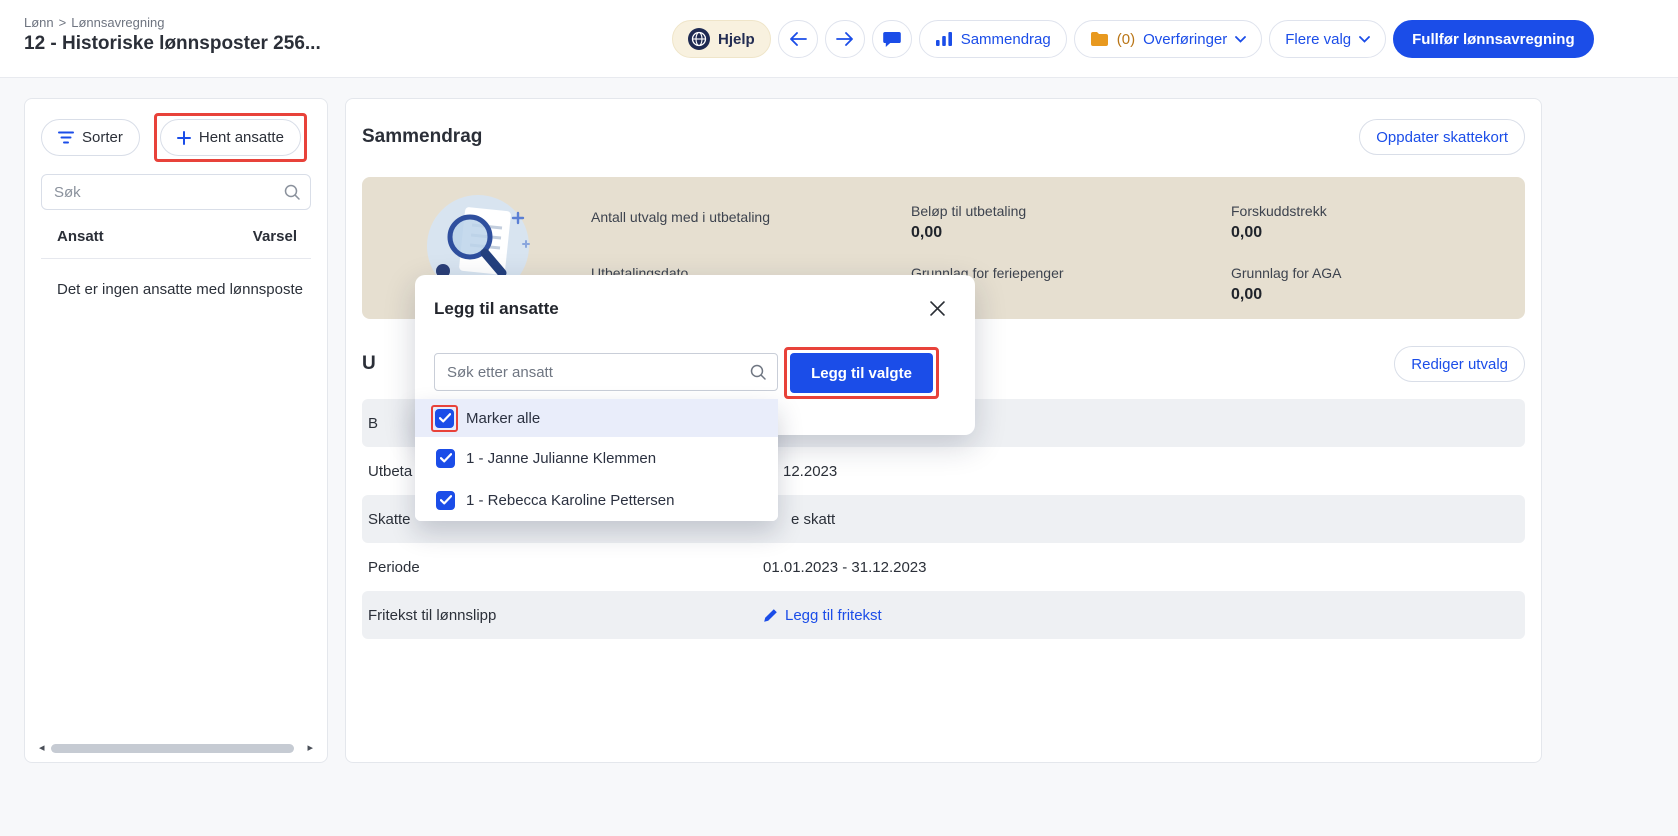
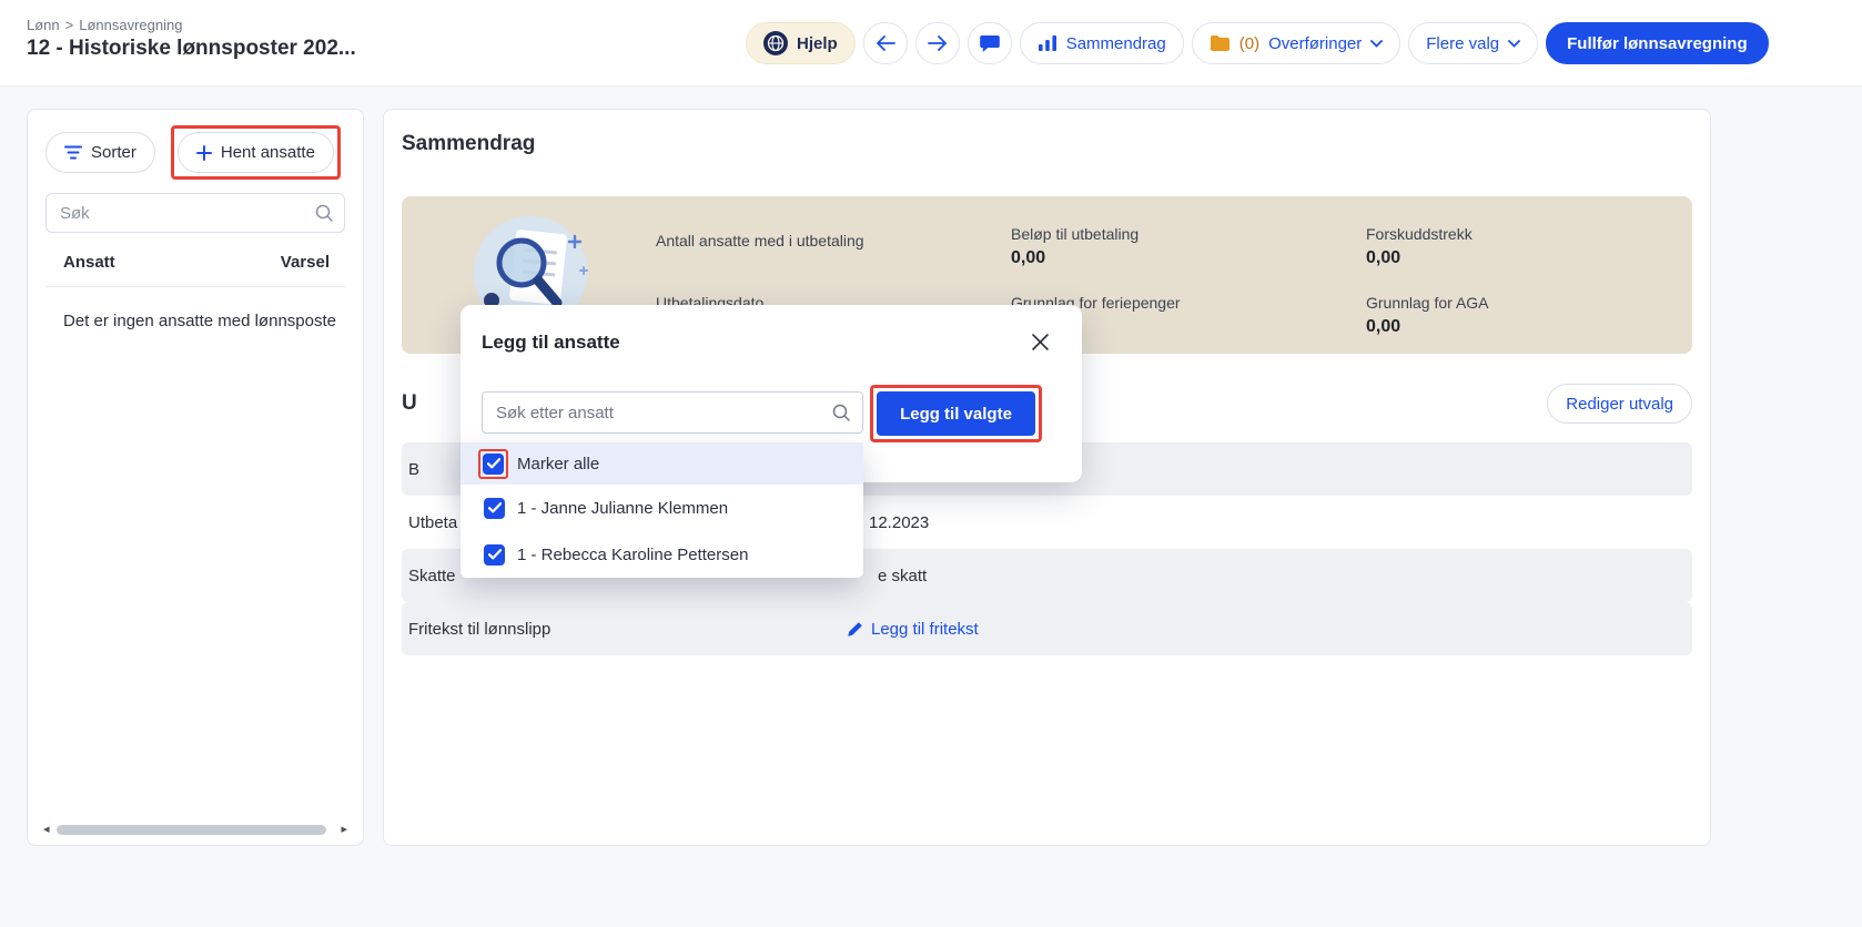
  Lønn
  >
  Lønnsavregning
- 12 - Historiske lønnsposter 256...
+ 12 - Historiske lønnsposter 202...
  Hjelp
  Sammendrag
  (0)
  Overføringer
  Flere valg
  Fullfør lønnsavregning
  Sorter
  Hent ansatte
  Søk
  Ansatt
  Varsel
  Det er ingen ansatte med lønnsposte
  ◂
  ▸
  Sammendrag
- Oppdater skattekort
- Antall utvalg med i utbetaling
+ Antall ansatte med i utbetaling
  Beløp til utbetaling
  0,00
  Forskuddstrekk
  0,00
  Utbetalingsdato
  Grunnlag for feriepenger
  Grunnlag for AGA
  0,00
  U
  Rediger utvalg
  B
  Utbeta
  12.2023
  Skatte
  e skatt
- Periode
- 01.01.2023 - 31.12.2023
  Fritekst til lønnslipp
  Legg til fritekst
  Legg til ansatte
  Søk etter ansatt
  Legg til valgte
  Marker alle
  1 - Janne Julianne Klemmen
  1 - Rebecca Karoline Pettersen
